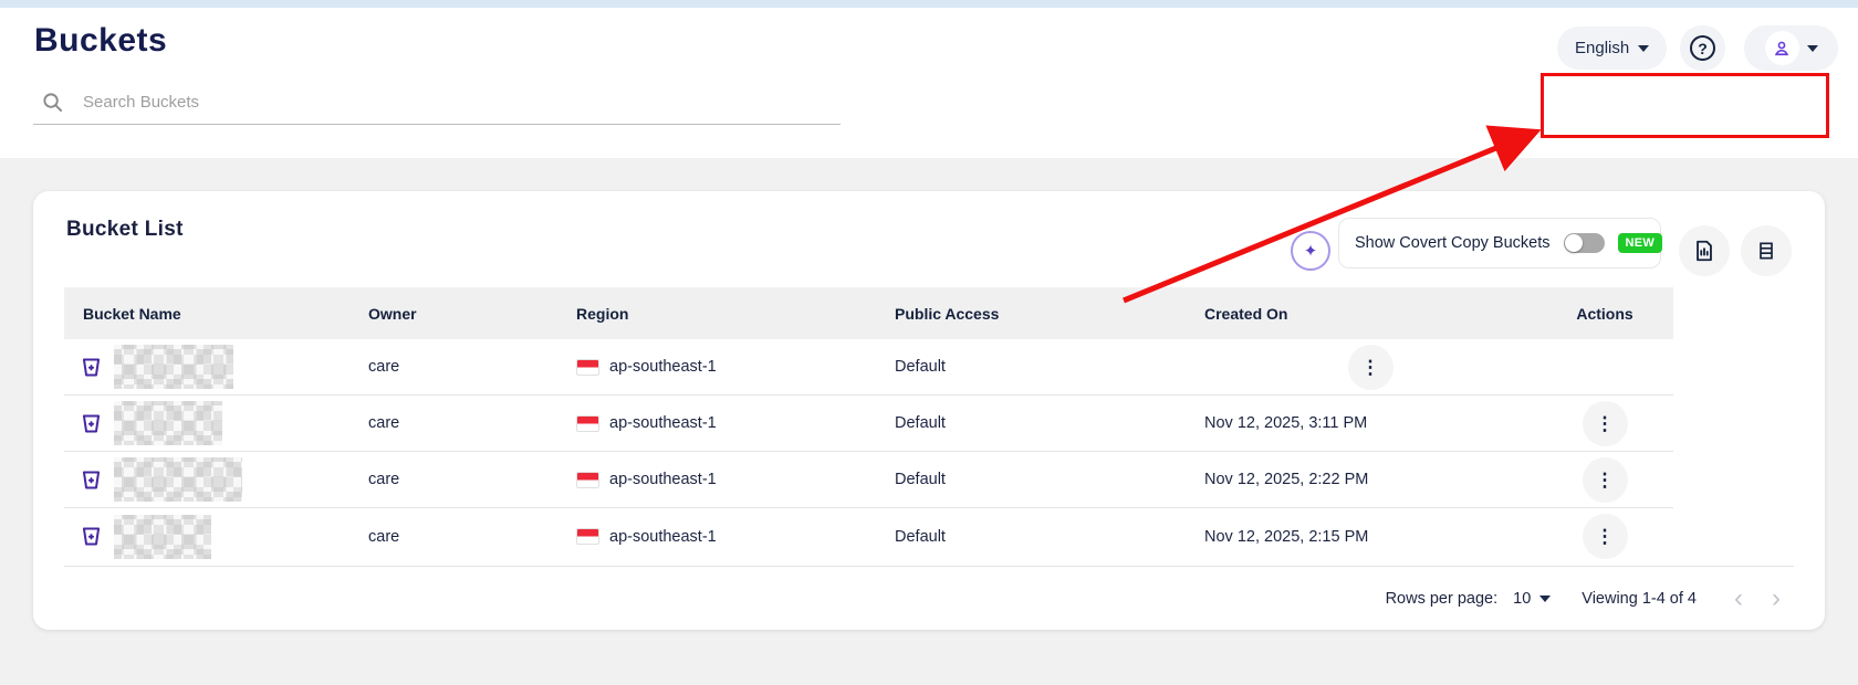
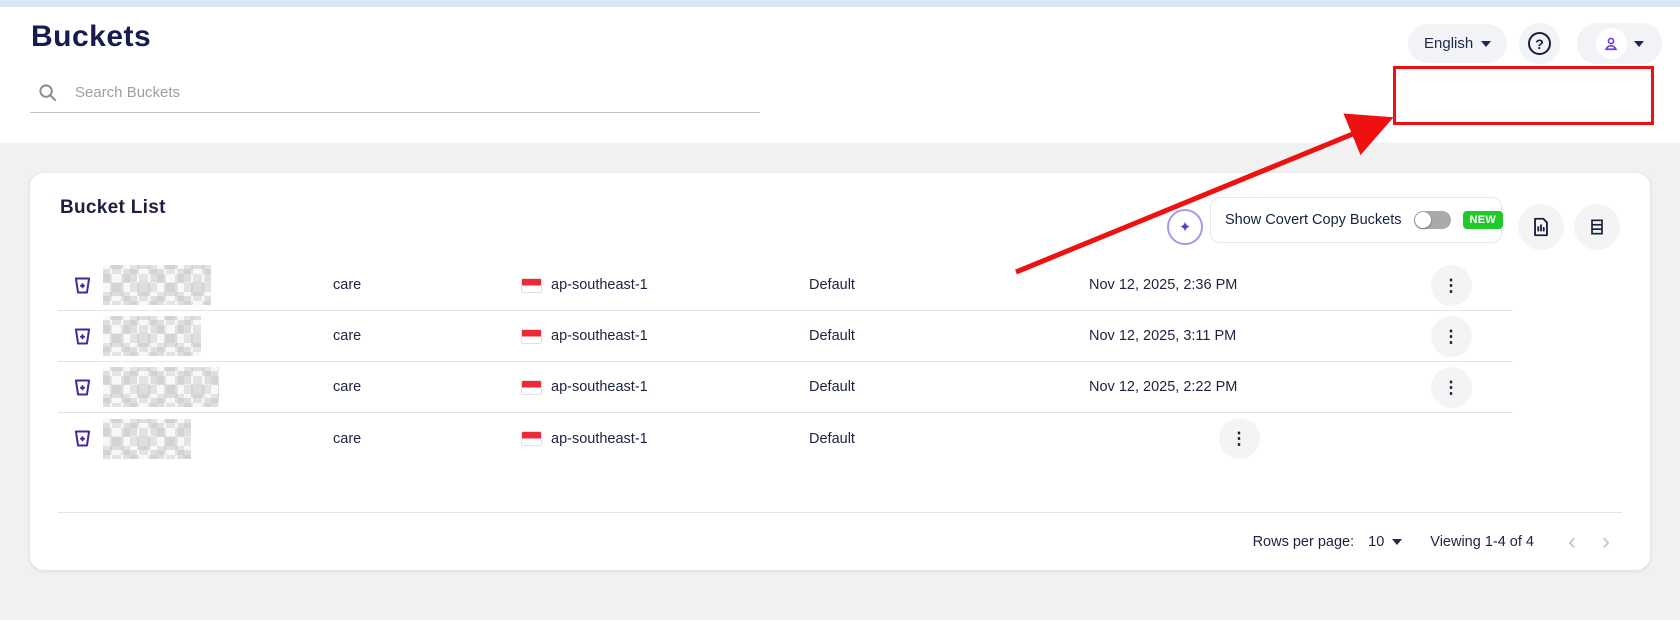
  Buckets
  Search Buckets
  English
  ?
  Bucket List
  ✦
  Show Covert Copy Buckets
  NEW
- Bucket Name
- Owner
- Region
- Public Access
- Created On
- Actions
  care
  ap-southeast-1
  Default
+ Nov 12, 2025, 2:36 PM
  ⋮
  care
  ap-southeast-1
  Default
  Nov 12, 2025, 3:11 PM
  ⋮
  care
  ap-southeast-1
  Default
  Nov 12, 2025, 2:22 PM
  ⋮
  care
  ap-southeast-1
  Default
- Nov 12, 2025, 2:15 PM
  ⋮
  Rows per page:
  10
  Viewing 1-4 of 4
  ‹
  ›
